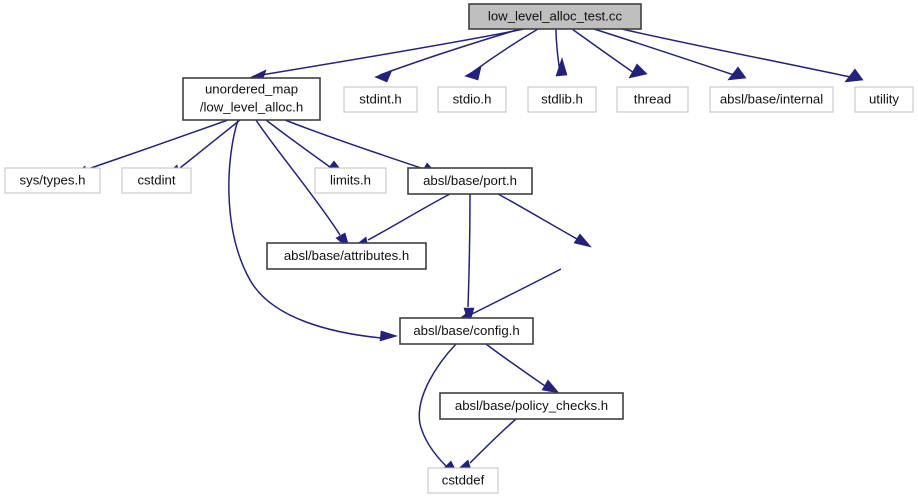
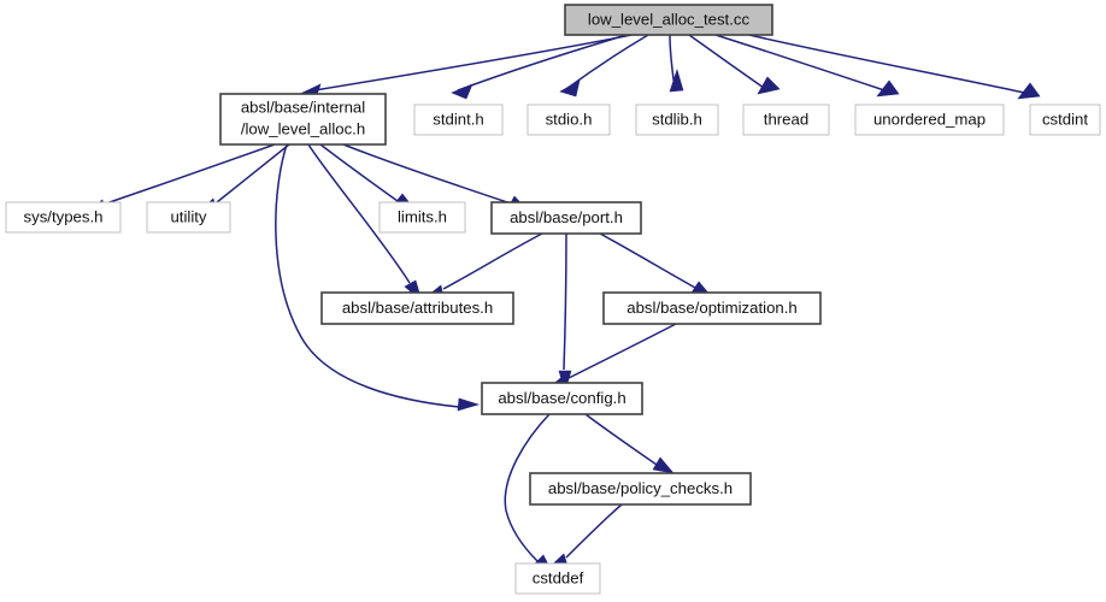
  low_level_alloc_test.cc
- unordered_map
+ absl/base/internal
  /low_level_alloc.h
  stdint.h
  stdio.h
  stdlib.h
  thread
- absl/base/internal
+ unordered_map
- utility
+ cstdint
  sys/types.h
- cstdint
+ utility
  limits.h
  absl/base/port.h
  absl/base/attributes.h
+ absl/base/optimization.h
  absl/base/config.h
  absl/base/policy_checks.h
  cstddef
